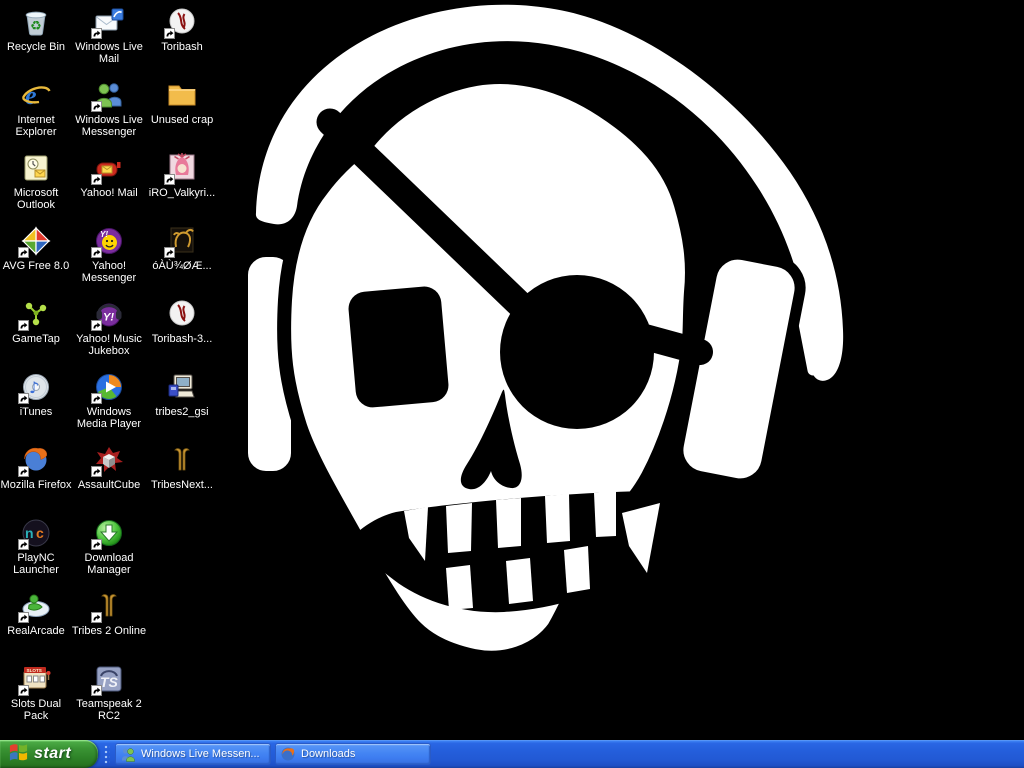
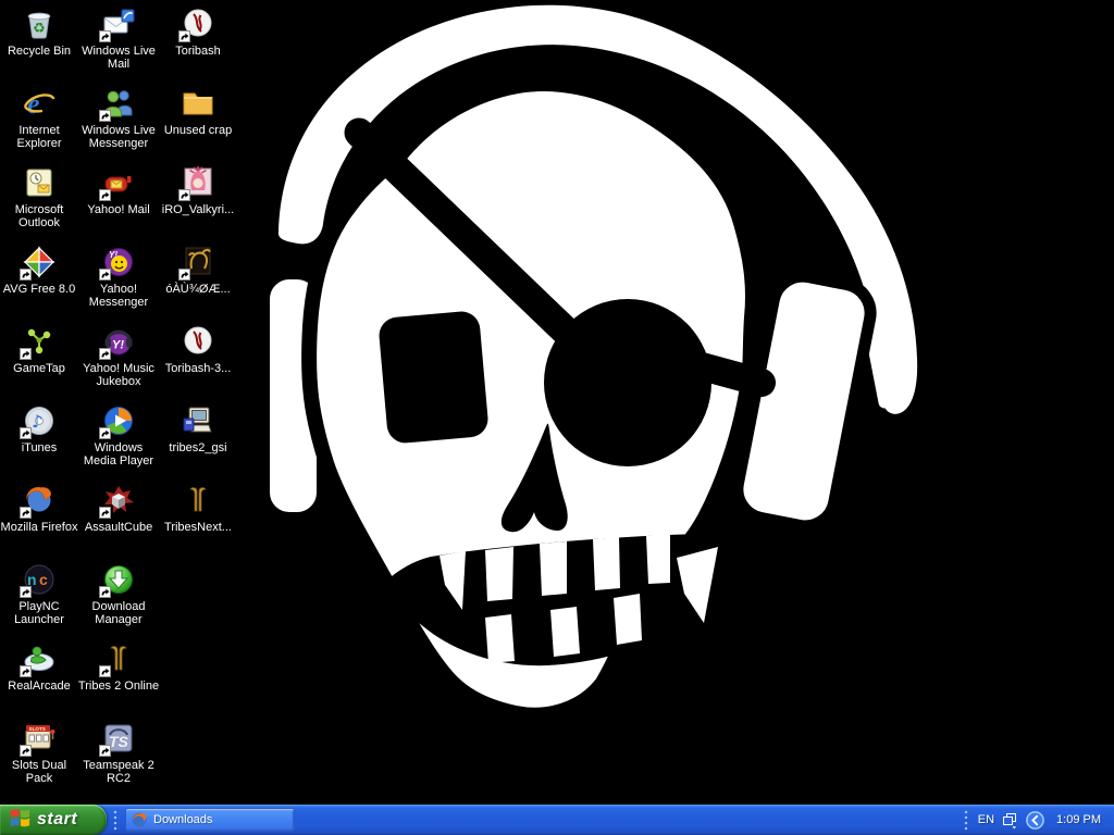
  ♻
  Recycle Bin
  Windows Live Mail
  Toribash
  e
  Internet Explorer
  Windows Live Messenger
  Unused crap
  Microsoft Outlook
  Yahoo! Mail
  iRO_Valkyri...
  AVG Free 8.0
  Y!
  Yahoo! Messenger
  óÀÙ¾ØÆ...
  GameTap
  Y!
  Yahoo! Music Jukebox
  Toribash-3...
  ♪
  iTunes
  Windows Media Player
  tribes2_gsi
  Mozilla Firefox
  AssaultCube
  TribesNext...
  n
  c
  PlayNC Launcher
  Download Manager
  RealArcade
  Tribes 2 Online
  Slots Dual Pack
  TS
  Teamspeak 2 RC2
  start
- Windows Live Messen...
  Downloads
+ EN
+ 1:09 PM
